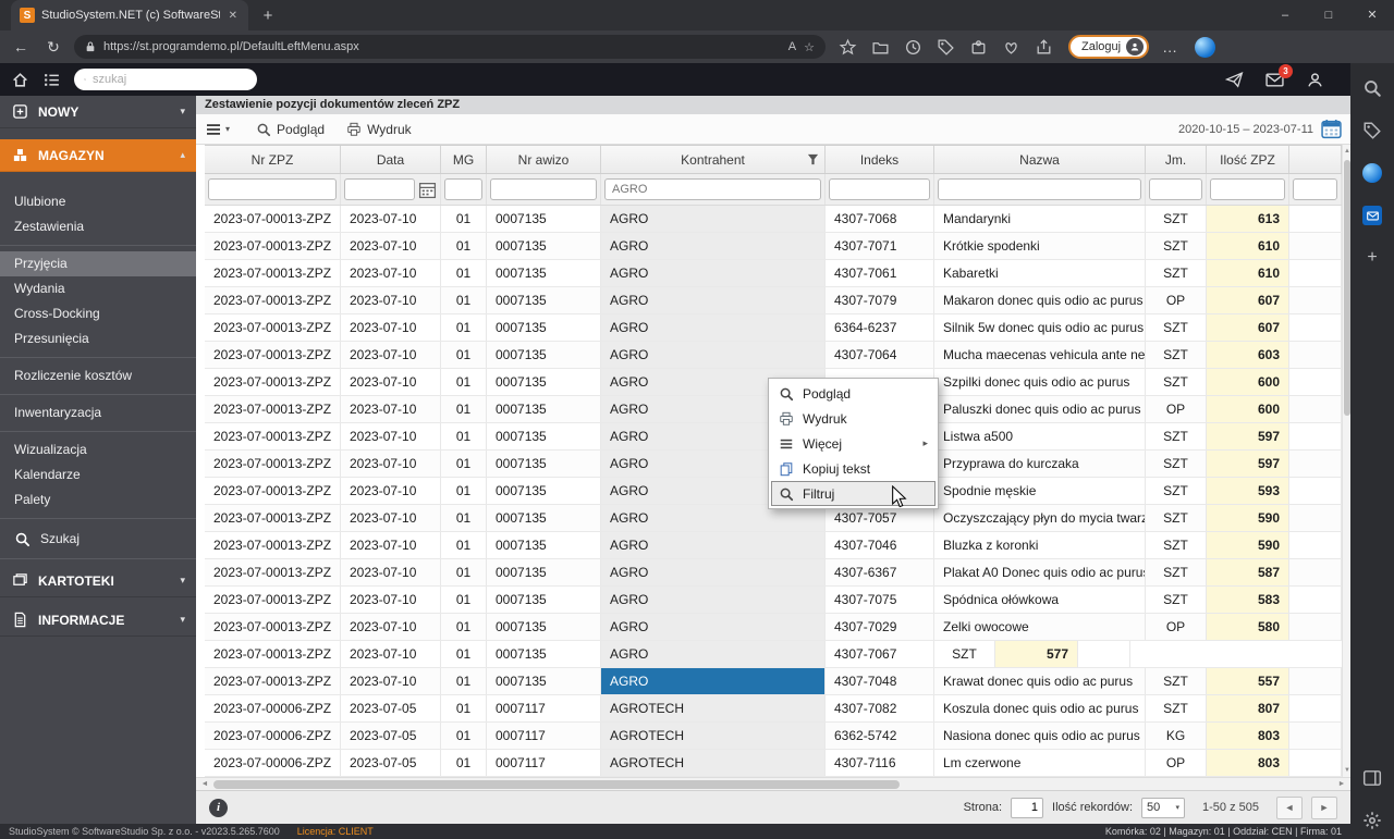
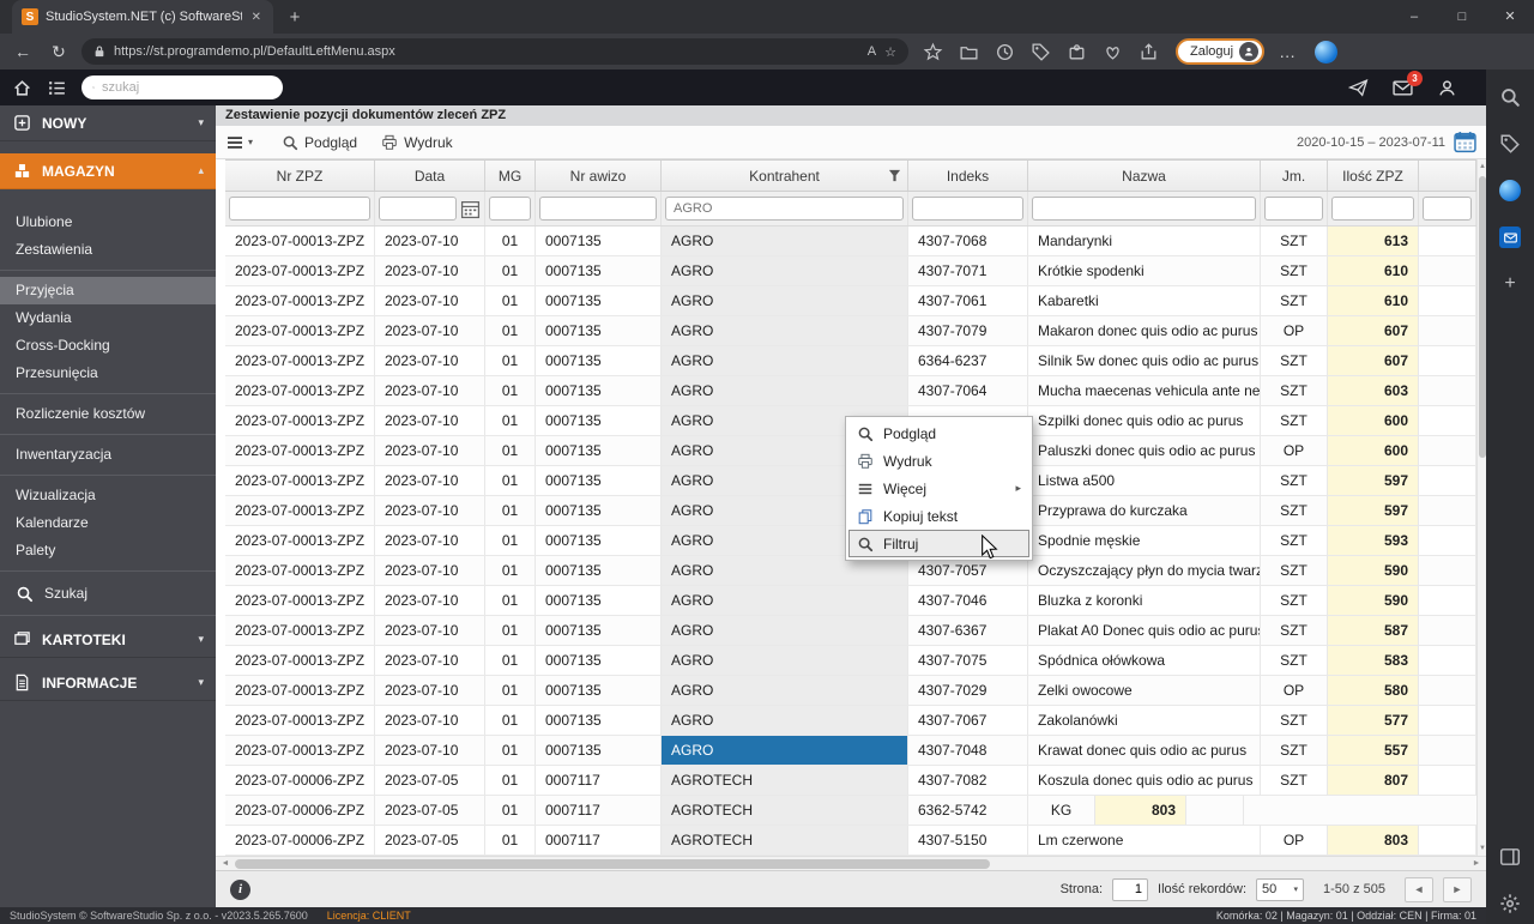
  S
  StudioSystem.NET (c) SoftwareS
  ✕
  +
  –
  □
  ✕
  ←
  ↻
  https://st.programdemo.pl/DefaultLeftMenu.aspx
  A
  ☆
  Zaloguj
  …
  +
  szukaj
  3
  NOWY
  ▾
  MAGAZYN
  ▴
  Ulubione
  Zestawienia
  Przyjęcia
  Wydania
  Cross-Docking
  Przesunięcia
  Rozliczenie kosztów
  Inwentaryzacja
  Wizualizacja
  Kalendarze
  Palety
  Szukaj
  KARTOTEKI
  ▾
  INFORMACJE
  ▾
  Zestawienie pozycji dokumentów zleceń ZPZ
  ▾
  Podgląd
  Wydruk
  2020-10-15 – 2023-07-11
  Nr ZPZ
  Data
  MG
  Nr awizo
  Kontrahent
  Indeks
  Nazwa
  Jm.
  Ilość ZPZ
  AGRO
  2023-07-00013-ZPZ
  2023-07-10
  01
  0007135
  AGRO
  4307-7068
  Mandarynki
  SZT
  613
  2023-07-00013-ZPZ
  2023-07-10
  01
  0007135
  AGRO
  4307-7071
  Krótkie spodenki
  SZT
  610
  2023-07-00013-ZPZ
  2023-07-10
  01
  0007135
  AGRO
  4307-7061
  Kabaretki
  SZT
  610
  2023-07-00013-ZPZ
  2023-07-10
  01
  0007135
  AGRO
  4307-7079
  Makaron donec quis odio ac purus
  OP
  607
  2023-07-00013-ZPZ
  2023-07-10
  01
  0007135
  AGRO
  6364-6237
  Silnik 5w donec quis odio ac purus
  SZT
  607
  2023-07-00013-ZPZ
  2023-07-10
  01
  0007135
  AGRO
  4307-7064
  Mucha maecenas vehicula ante ne
  SZT
  603
  2023-07-00013-ZPZ
  2023-07-10
  01
  0007135
  AGRO
  Szpilki donec quis odio ac purus
  SZT
  600
  2023-07-00013-ZPZ
  2023-07-10
  01
  0007135
  AGRO
  Paluszki donec quis odio ac purus
  OP
  600
  2023-07-00013-ZPZ
  2023-07-10
  01
  0007135
  AGRO
  Listwa a500
  SZT
  597
  2023-07-00013-ZPZ
  2023-07-10
  01
  0007135
  AGRO
  Przyprawa do kurczaka
  SZT
  597
  2023-07-00013-ZPZ
  2023-07-10
  01
  0007135
  AGRO
  Spodnie męskie
  SZT
  593
  2023-07-00013-ZPZ
  2023-07-10
  01
  0007135
  AGRO
  4307-7057
  Oczyszczający płyn do mycia twarz
  SZT
  590
  2023-07-00013-ZPZ
  2023-07-10
  01
  0007135
  AGRO
  4307-7046
  Bluzka z koronki
  SZT
  590
  2023-07-00013-ZPZ
  2023-07-10
  01
  0007135
  AGRO
  4307-6367
  Plakat A0 Donec quis odio ac puru
  SZT
  587
  2023-07-00013-ZPZ
  2023-07-10
  01
  0007135
  AGRO
  4307-7075
  Spódnica ołówkowa
  SZT
  583
  2023-07-00013-ZPZ
  2023-07-10
  01
  0007135
  AGRO
  4307-7029
  Zelki owocowe
  OP
  580
  2023-07-00013-ZPZ
  2023-07-10
  01
  0007135
  AGRO
  4307-7067
+ Zakolanówki
  SZT
  577
  2023-07-00013-ZPZ
  2023-07-10
  01
  0007135
  AGRO
  4307-7048
  Krawat donec quis odio ac purus
  SZT
  557
  2023-07-00006-ZPZ
  2023-07-05
  01
  0007117
  AGROTECH
  4307-7082
  Koszula donec quis odio ac purus
  SZT
  807
  2023-07-00006-ZPZ
  2023-07-05
  01
  0007117
  AGROTECH
  6362-5742
- Nasiona donec quis odio ac purus
  KG
  803
  2023-07-00006-ZPZ
  2023-07-05
  01
  0007117
  AGROTECH
- 4307-7116
+ 4307-5150
  Lm czerwone
  OP
  803
  i
  Strona:
  1
  Ilość rekordów:
  50
  1-50 z 505
  ◄
  ►
  StudioSystem © SoftwareStudio Sp. z o.o. - v2023.5.265.7600
  Licencja: CLIENT
  Komórka: 02 | Magazyn: 01 | Oddział: CEN | Firma: 01
  Podgląd
  Wydruk
  Więcej
  ▸
  Kopiuj tekst
  Filtruj
